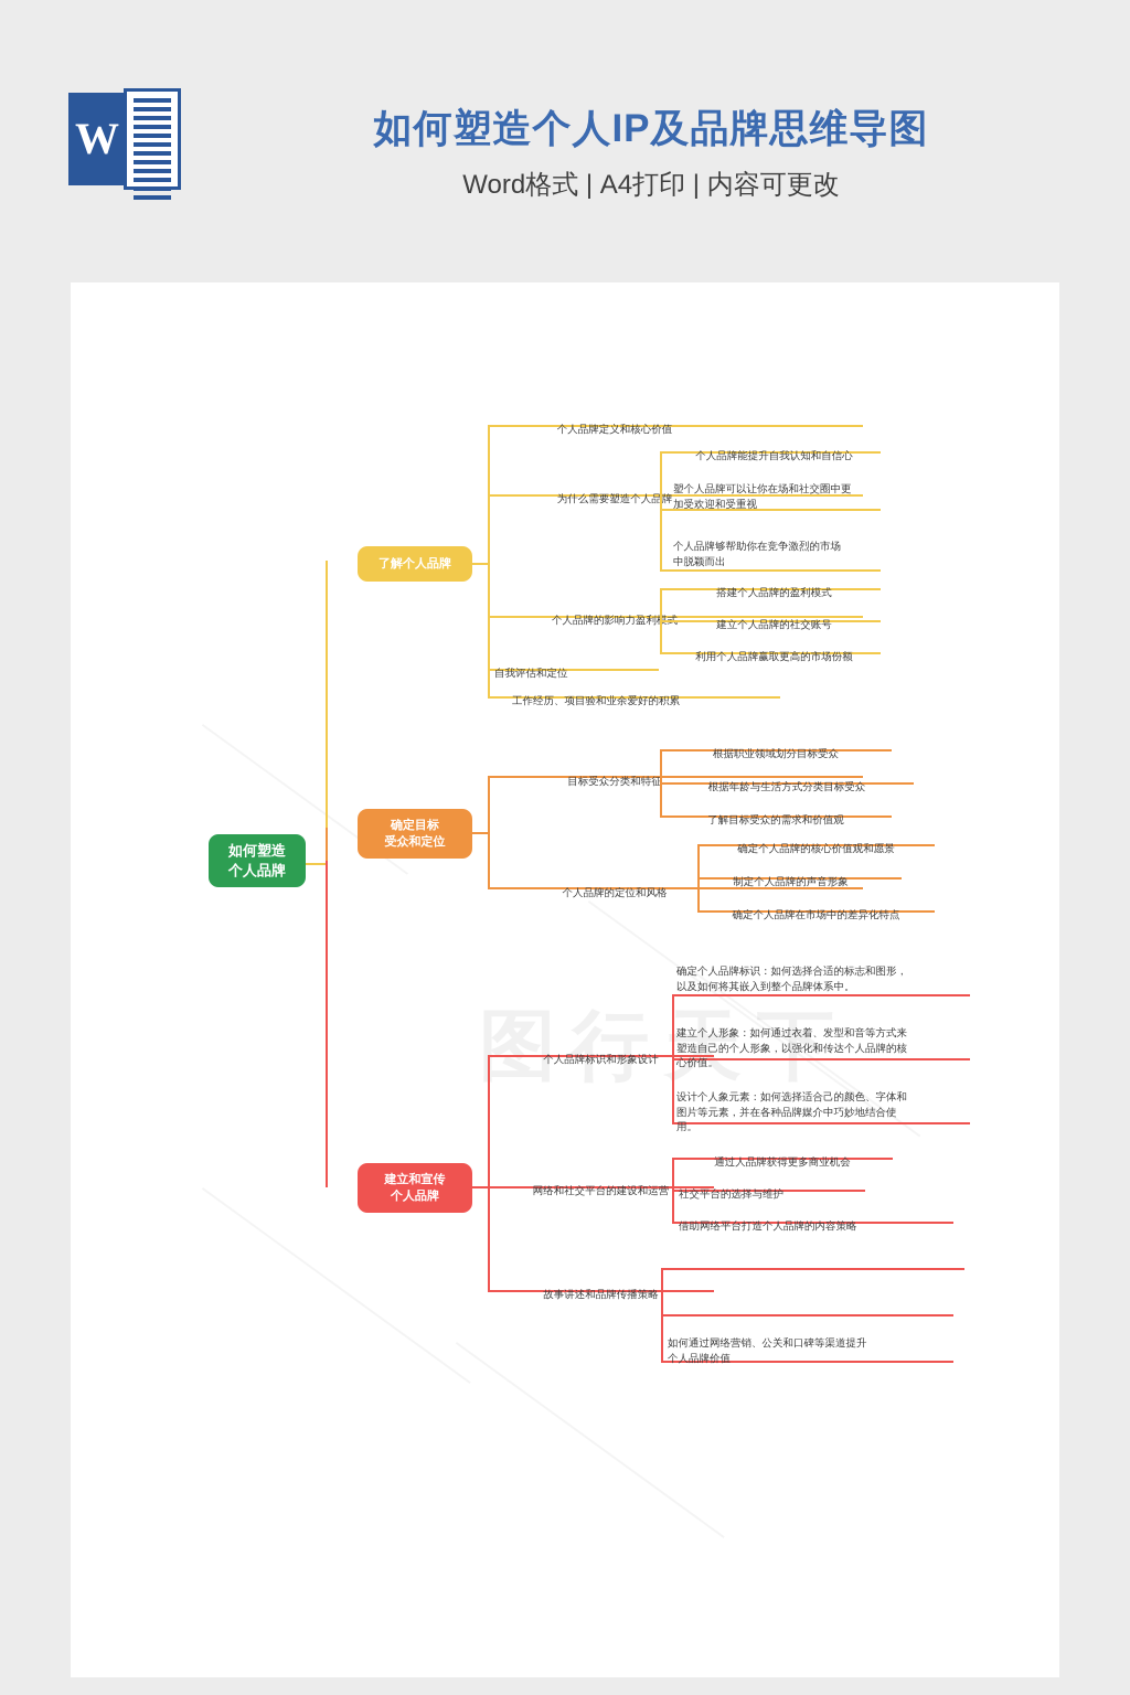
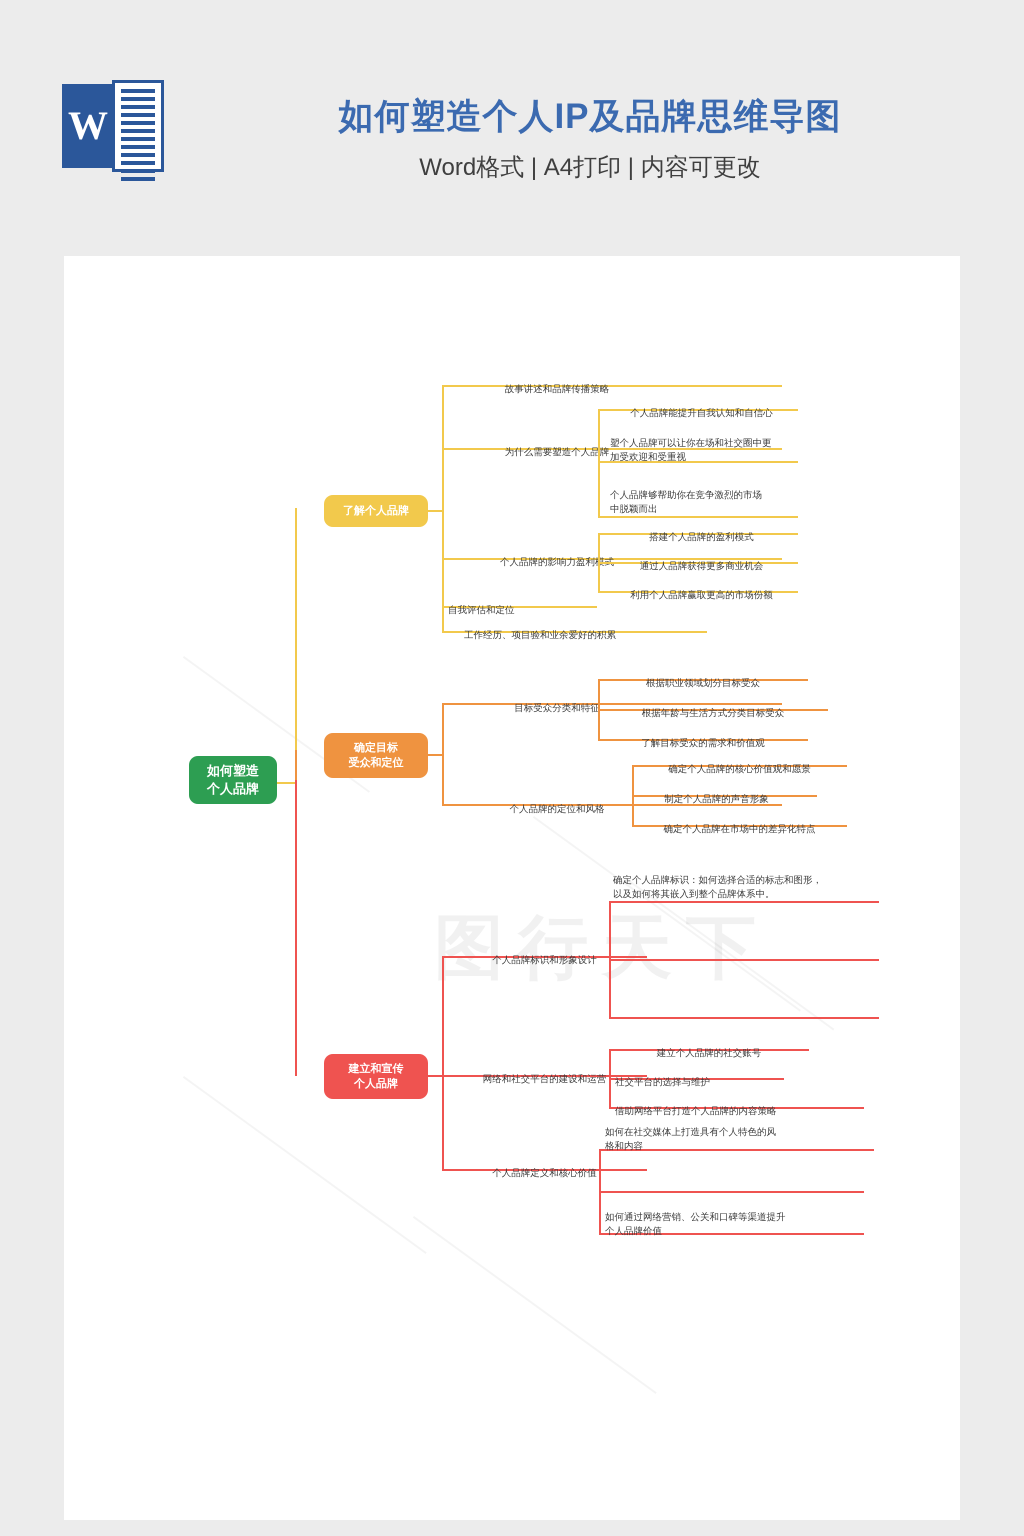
  W
  如何塑造个人IP及品牌思维导图
  Word格式 | A4打印 | 内容可更改
  图行天下
  了解个人品牌
- 个人品牌定义和核心价值
+ 故事讲述和品牌传播策略
  为什么需要塑造个人品牌
  个人品牌的影响力盈利
  自我评估和定位
  工作经历、项目验和业余爱好的积累
  个人品牌能提升自我认知和自信心
  塑个人品牌可以让你在场和社交圈中更
  加受欢迎和受重视
  个人品牌够帮助你在竞争激烈的市场
  中脱颖而出
  搭建个人品牌的盈利模式
- 建立个人品牌的社交账号
+ 通过人品牌获得更多商业机会
  利用个人品牌赢取更高的市场份额
  确定目标
  受众和定位
  目标受众分类和特征
  个人品牌的定位和风格
  根据职业领域划分目标受众
  根据年龄与生活方式分类目标受众
  了解目标受众的需求和价值观
  确定个人品牌的核心价值观和愿景
  制定个人品牌的声音形象
  确定个人品牌在市场中的差异化特点
  建立和宣传
  个人品牌
  个人品牌标识和形象设计
  网络和社交平台的建设和运营
- 故事讲述和品牌传播策略
+ 个人品牌定义和核心价值
  确定个人品牌标识：如何选择合适的标志和图形，
  以及如何将其嵌入到整个品牌体系中。
- 建立个人形象：如何通过衣着、发型和音等方式来
- 塑造自己的个人形象，以强化和传达个人品牌的核
- 心价值。
- 设计个人象元素：如何选择适合己的颜色、字体和
- 图片等元素，并在各种品牌媒介中巧妙地结合使
- 用。
- 通过人品牌获得更多商业机会
+ 建立个人品牌的社交账号
  社交平台的选择与维护
  借助网络平台打造个人品牌的内容策略
+ 如何在社交媒体上打造具有个人特色的风
+ 格和内容
  如何通过网络营销、公关和口碑等渠道提升
  个人品牌价值
  如何塑造
  个人品牌
